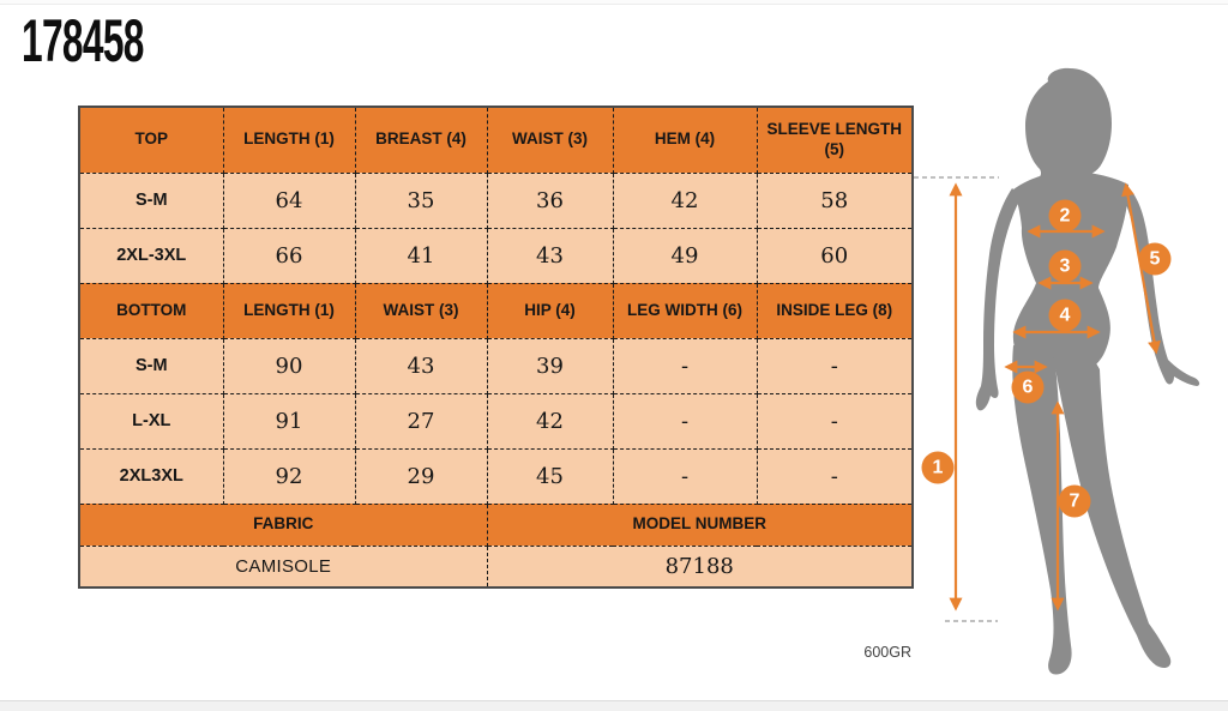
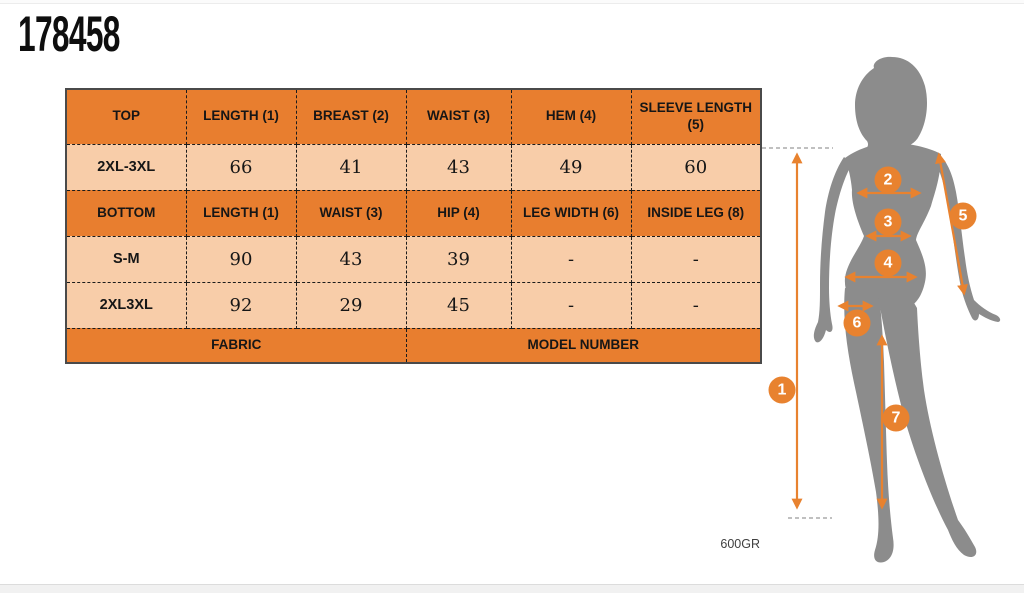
  178458
- TOP	LENGTH (1)	BREAST (4)	WAIST (3)	HEM (4)	SLEEVE LENGTH (5)
+ TOP	LENGTH (1)	BREAST (2)	WAIST (3)	HEM (4)	SLEEVE LENGTH (5)
- S-M	64	35	36	42	58
  2XL-3XL	66	41	43	49	60
  BOTTOM	LENGTH (1)	WAIST (3)	HIP (4)	LEG WIDTH (6)	INSIDE LEG (8)
  S-M	90	43	39	-	-
- L-XL	91	27	42	-	-
  2XL3XL	92	29	45	-	-
  FABRIC	MODEL NUMBER
- CAMISOLE	87188
  600GR
  1
  2
  3
  4
  5
  6
  7
